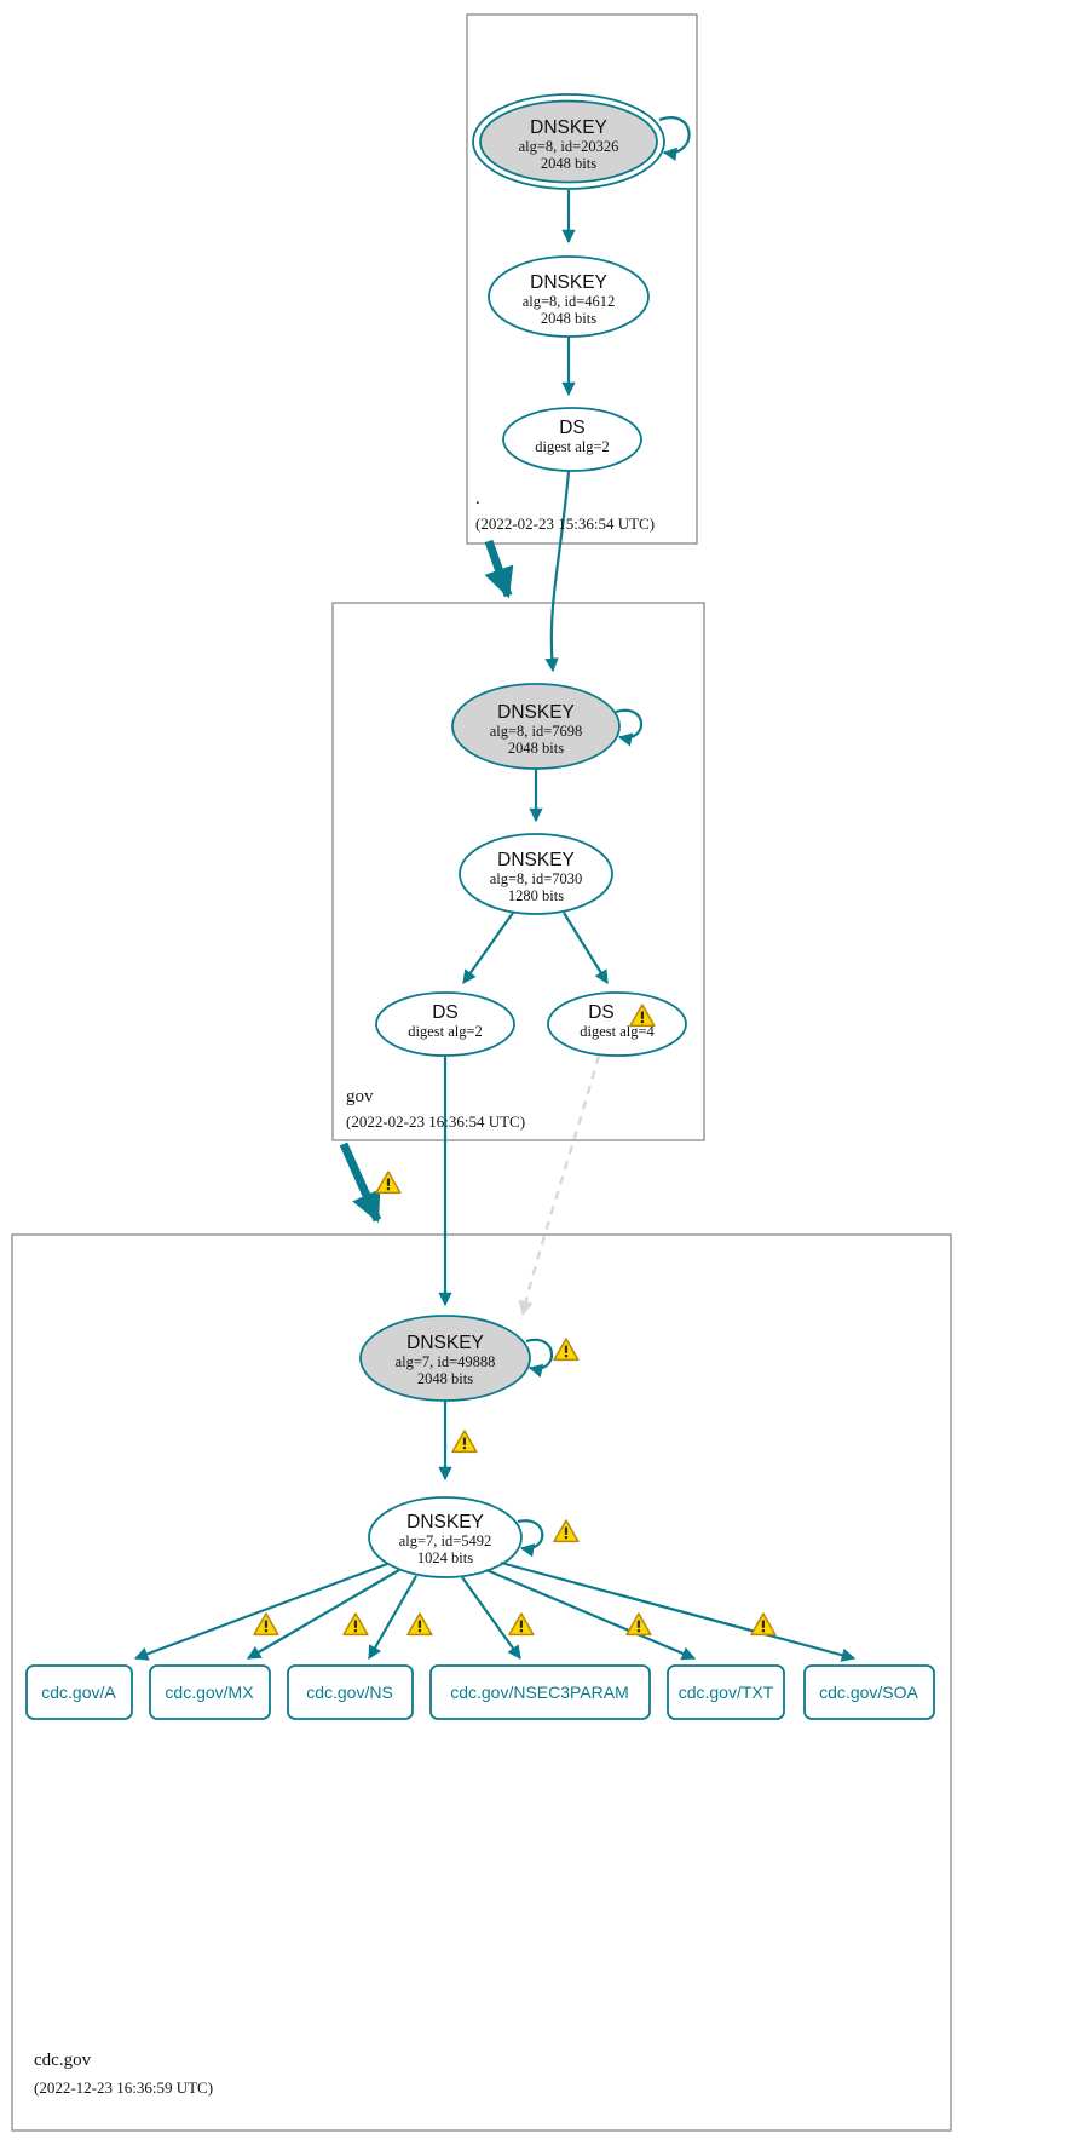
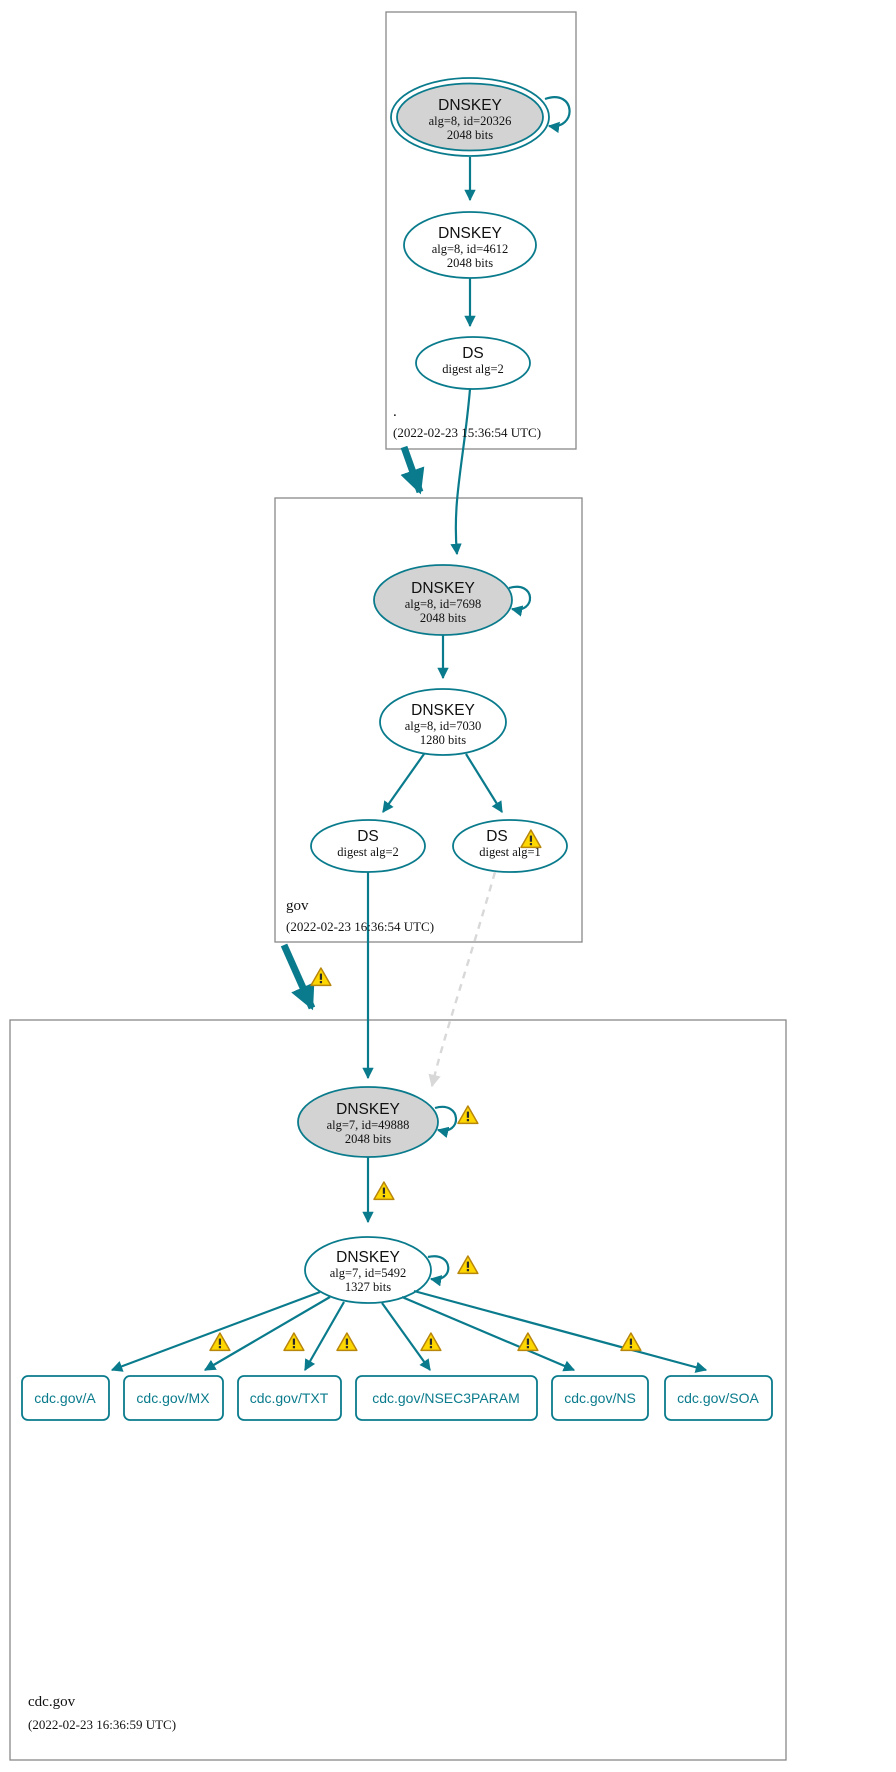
  DNSKEY
  alg=8, id=20326
  2048 bits
  DNSKEY
  alg=8, id=4612
  2048 bits
  DS
  digest alg=2
  DNSKEY
  alg=8, id=7698
  2048 bits
  DNSKEY
  alg=8, id=7030
  1280 bits
  DS
  digest alg=2
  DS
- digest alg=4
+ digest alg=1
  DNSKEY
  alg=7, id=49888
  2048 bits
  DNSKEY
  alg=7, id=5492
- 1024 bits
+ 1327 bits
  cdc.gov/A
  cdc.gov/MX
- cdc.gov/NS
+ cdc.gov/TXT
  cdc.gov/NSEC3PARAM
- cdc.gov/TXT
+ cdc.gov/NS
  cdc.gov/SOA
  .
  (2022-02-23 15:36:54 UTC)
  gov
  (2022-02-23 16:36:54 UTC)
  cdc.gov
- (2022-12-23 16:36:59 UTC)
+ (2022-02-23 16:36:59 UTC)
